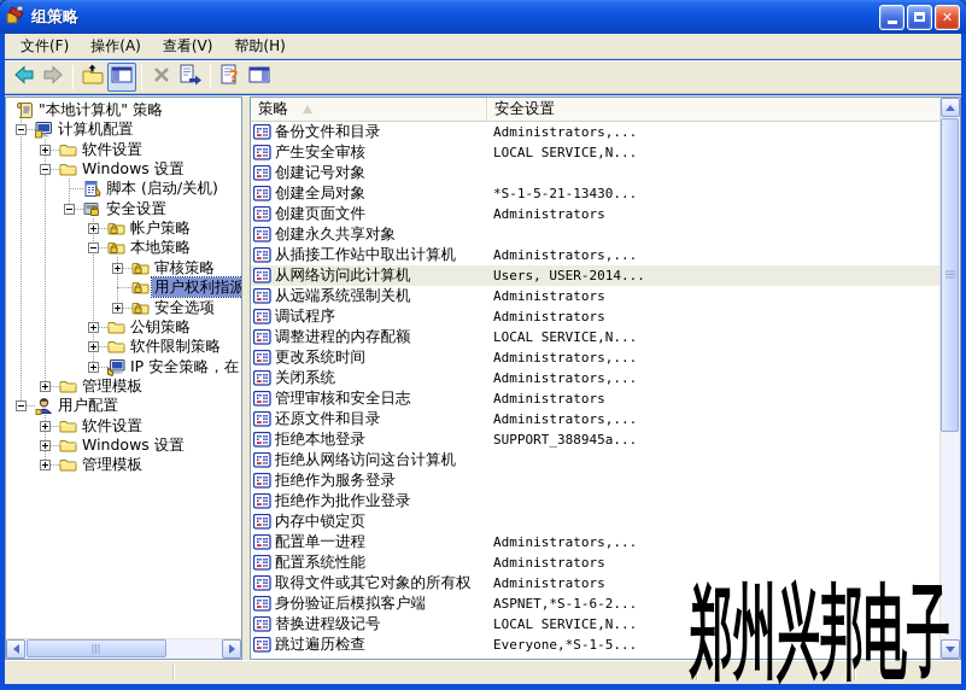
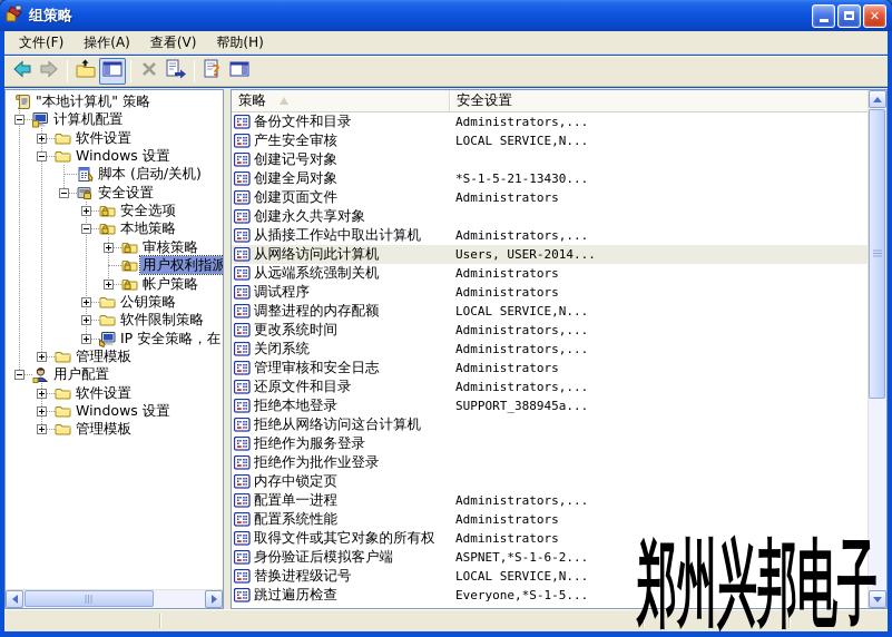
  组策略
  ✕
  文件(F)
  操作(A)
  查看(V)
  帮助(H)
  ?
  "本地计算机" 策略
  计算机配置
  软件设置
  Windows 设置
  脚本 (启动/关机)
  安全设置
- 帐户策略
+ 安全选项
  本地策略
  审核策略
  用户权利指派
- 安全选项
+ 帐户策略
  公钥策略
  软件限制策略
  IP 安全策略，在
  管理模板
  用户配置
  软件设置
  Windows 设置
  管理模板
  策略
  安全设置
  备份文件和目录
  Administrators,...
  产生安全审核
  LOCAL SERVICE,N...
  创建记号对象
  创建全局对象
  *S-1-5-21-13430...
  创建页面文件
  Administrators
  创建永久共享对象
  从插接工作站中取出计算机
  Administrators,...
  从网络访问此计算机
  Users, USER-2014...
  从远端系统强制关机
  Administrators
  调试程序
  Administrators
  调整进程的内存配额
  LOCAL SERVICE,N...
  更改系统时间
  Administrators,...
  关闭系统
  Administrators,...
  管理审核和安全日志
  Administrators
  还原文件和目录
  Administrators,...
  拒绝本地登录
  SUPPORT_388945a...
  拒绝从网络访问这台计算机
  拒绝作为服务登录
  拒绝作为批作业登录
  内存中锁定页
  配置单一进程
  Administrators,...
  配置系统性能
  Administrators
  取得文件或其它对象的所有权
  Administrators
  身份验证后模拟客户端
  ASPNET,*S-1-6-2...
  替换进程级记号
  LOCAL SERVICE,N...
  跳过遍历检查
  Everyone,*S-1-5...
  郑州兴邦电子
